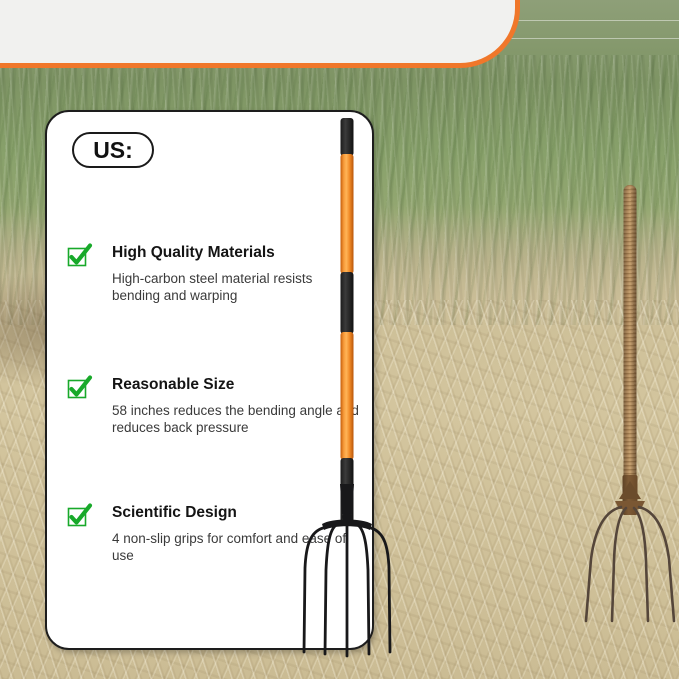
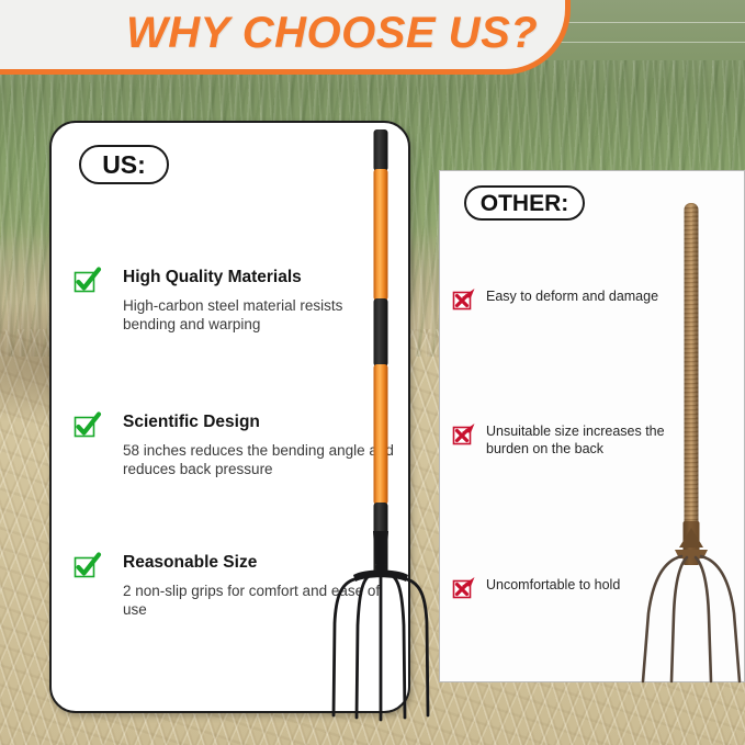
+ WHY CHOOSE US?
+ OTHER:
+ Easy to deform and damage
+ Unsuitable size increases the burden on the back
+ Uncomfortable to hold
  US:
  High Quality Materials
  High-carbon steel material resists bending and warping
- Reasonable Size
+ Scientific Design
  58 inches reduces the bending angled reduces back pressure
- Scientific Design
+ Reasonable Size
- 4 non-slip grips for comfort and ease of use
+ 2 non-slip grips for comfort and ease of use
